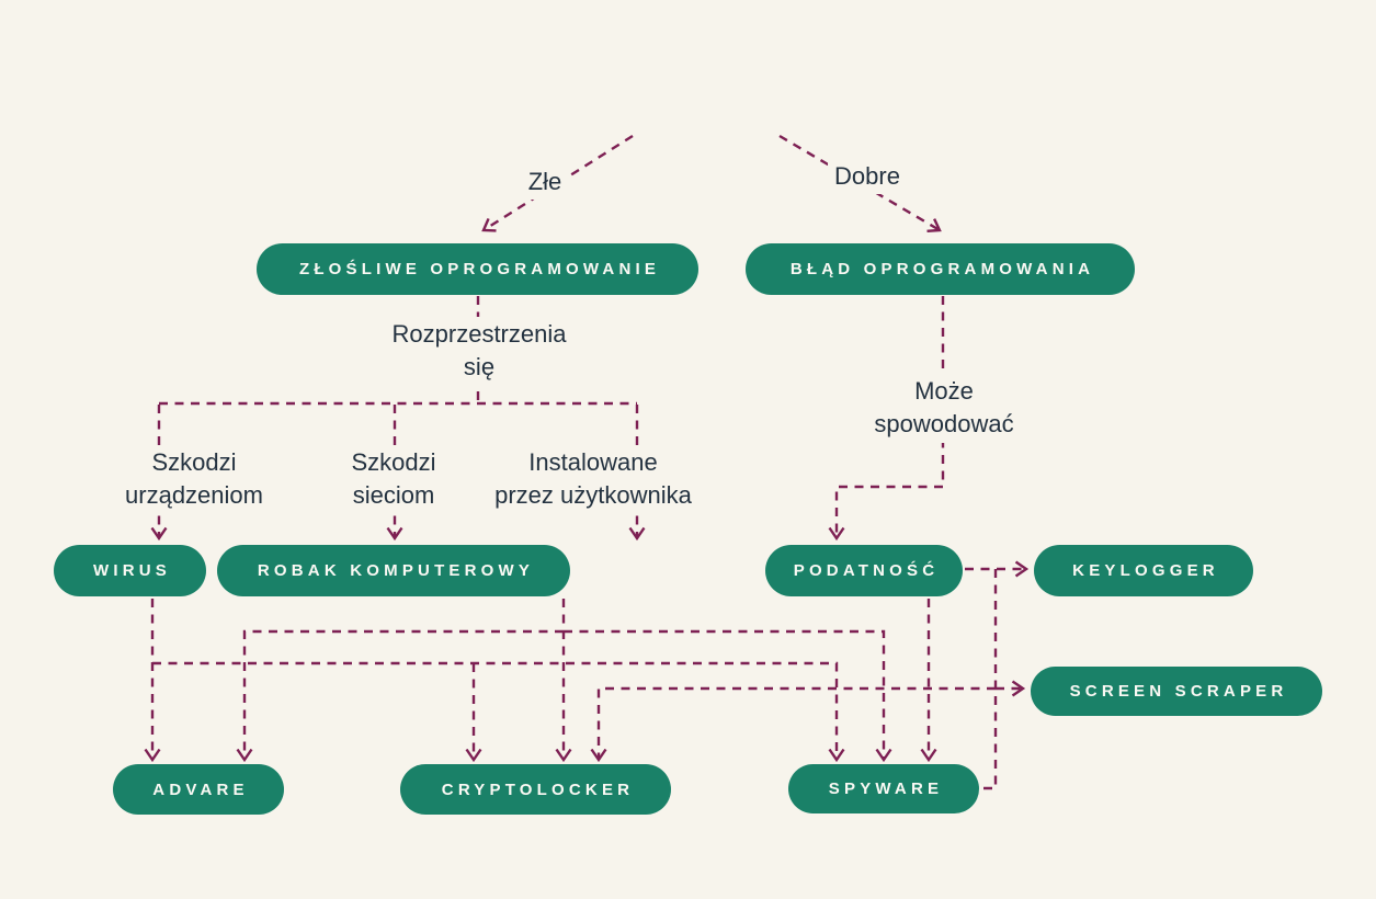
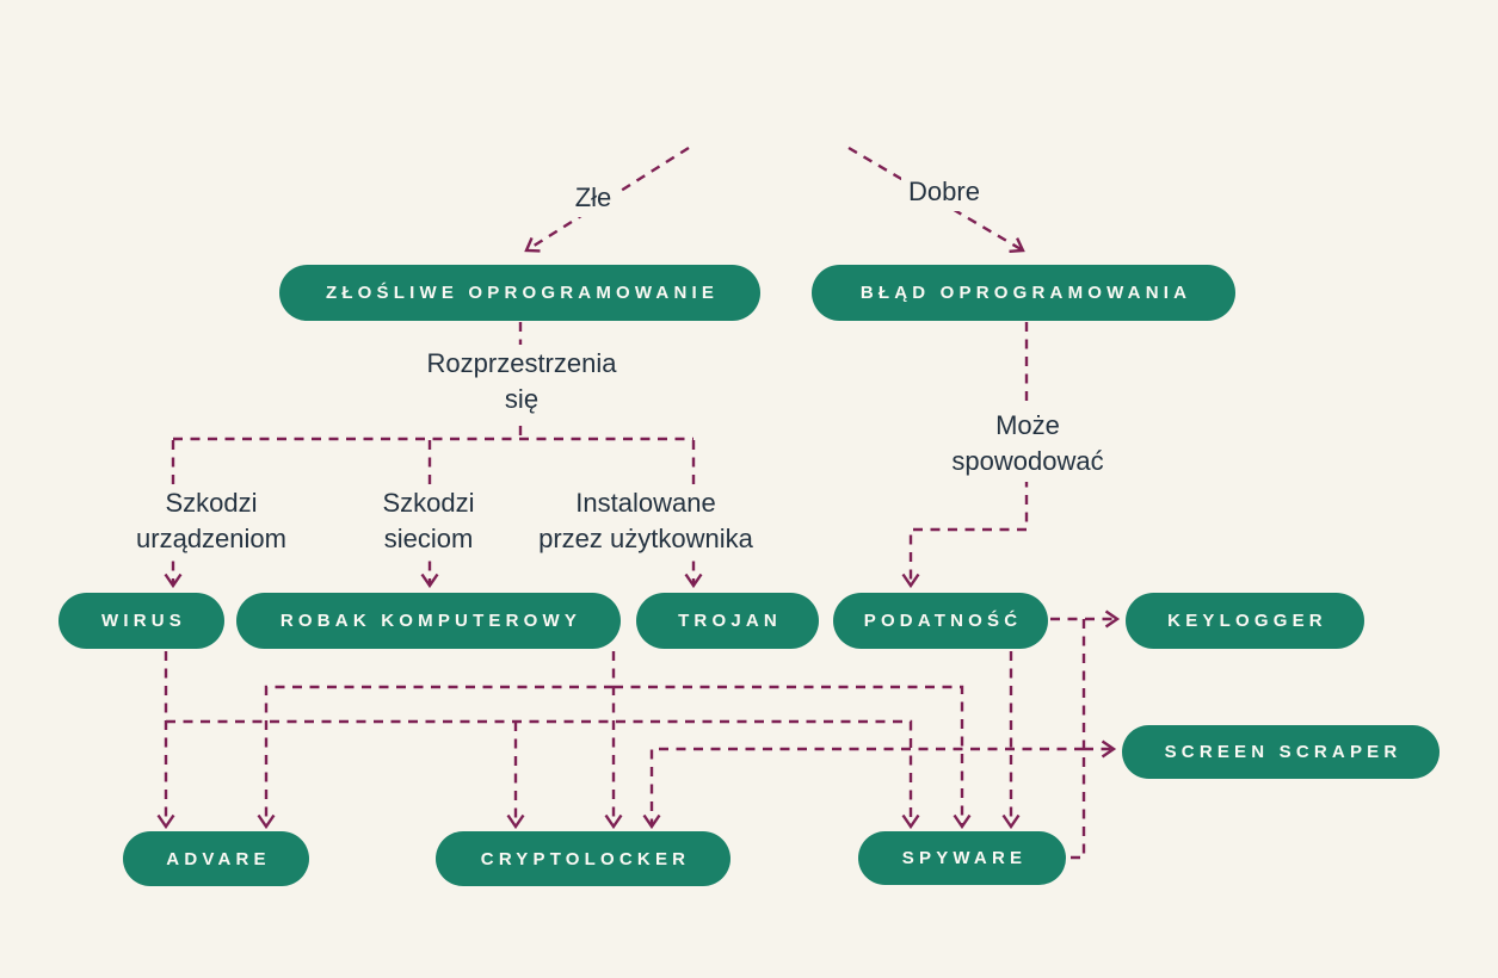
  Złe
  Dobre
  Rozprzestrzenia
  się
  Może
  spowodować
  Szkodzi
  urządzeniom
  Szkodzi
  sieciom
  Instalowane
  przez użytkownika
  ZŁOŚLIWE OPROGRAMOWANIE
  BŁĄD OPROGRAMOWANIA
  WIRUS
  ROBAK KOMPUTEROWY
+ TROJAN
  PODATNOŚĆ
  KEYLOGGER
  SCREEN SCRAPER
  ADVARE
  CRYPTOLOCKER
  SPYWARE
